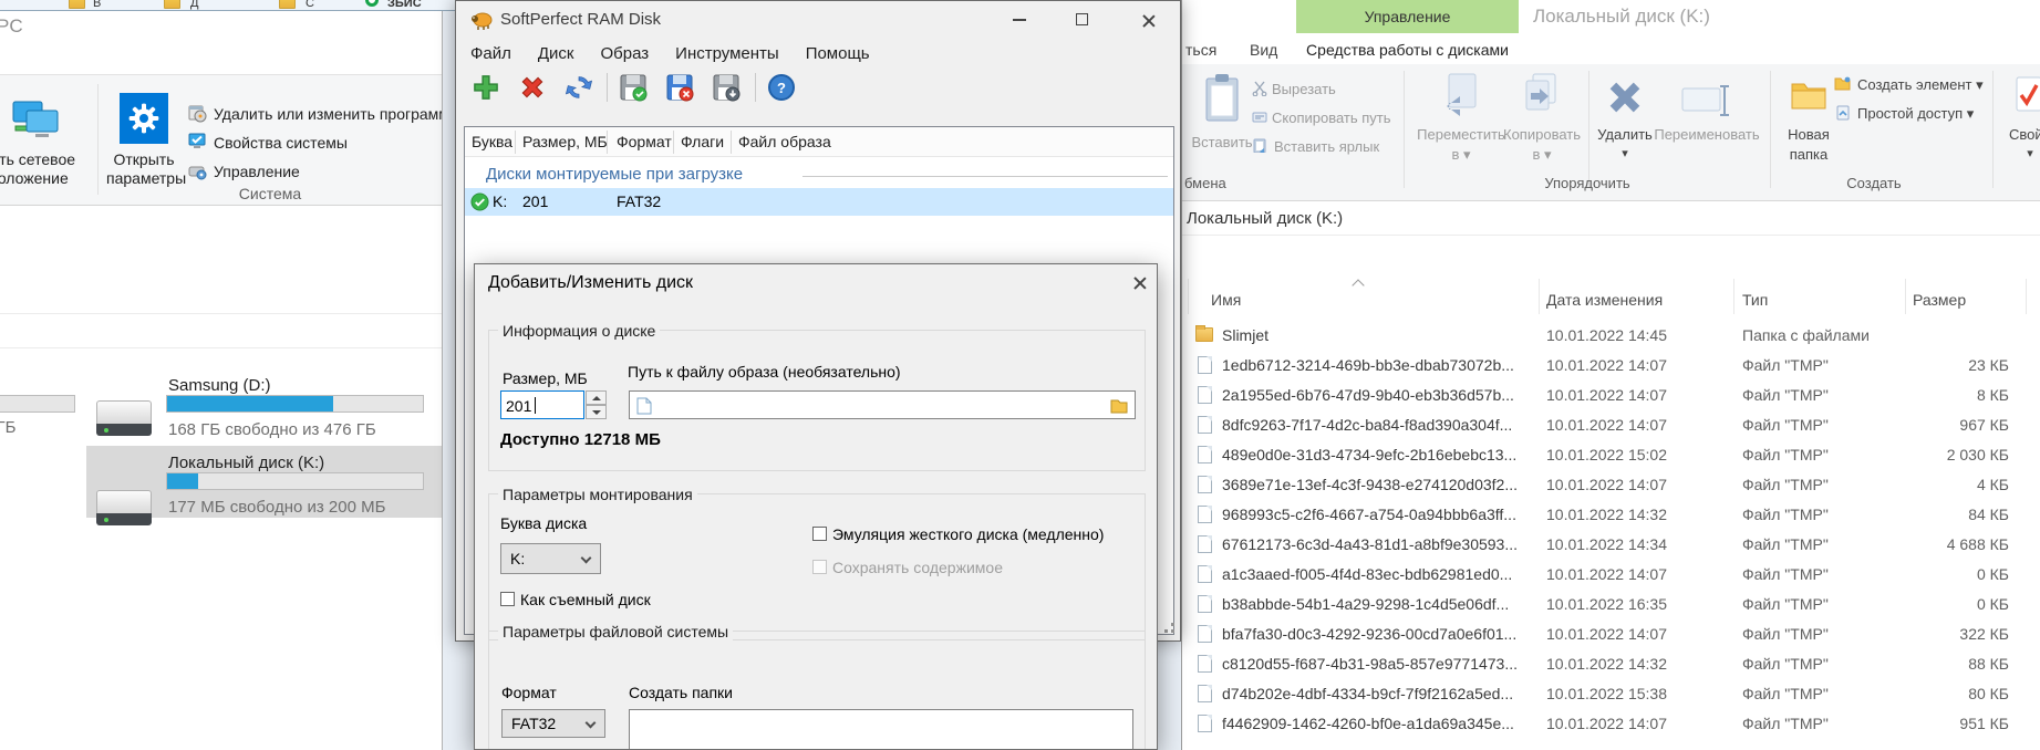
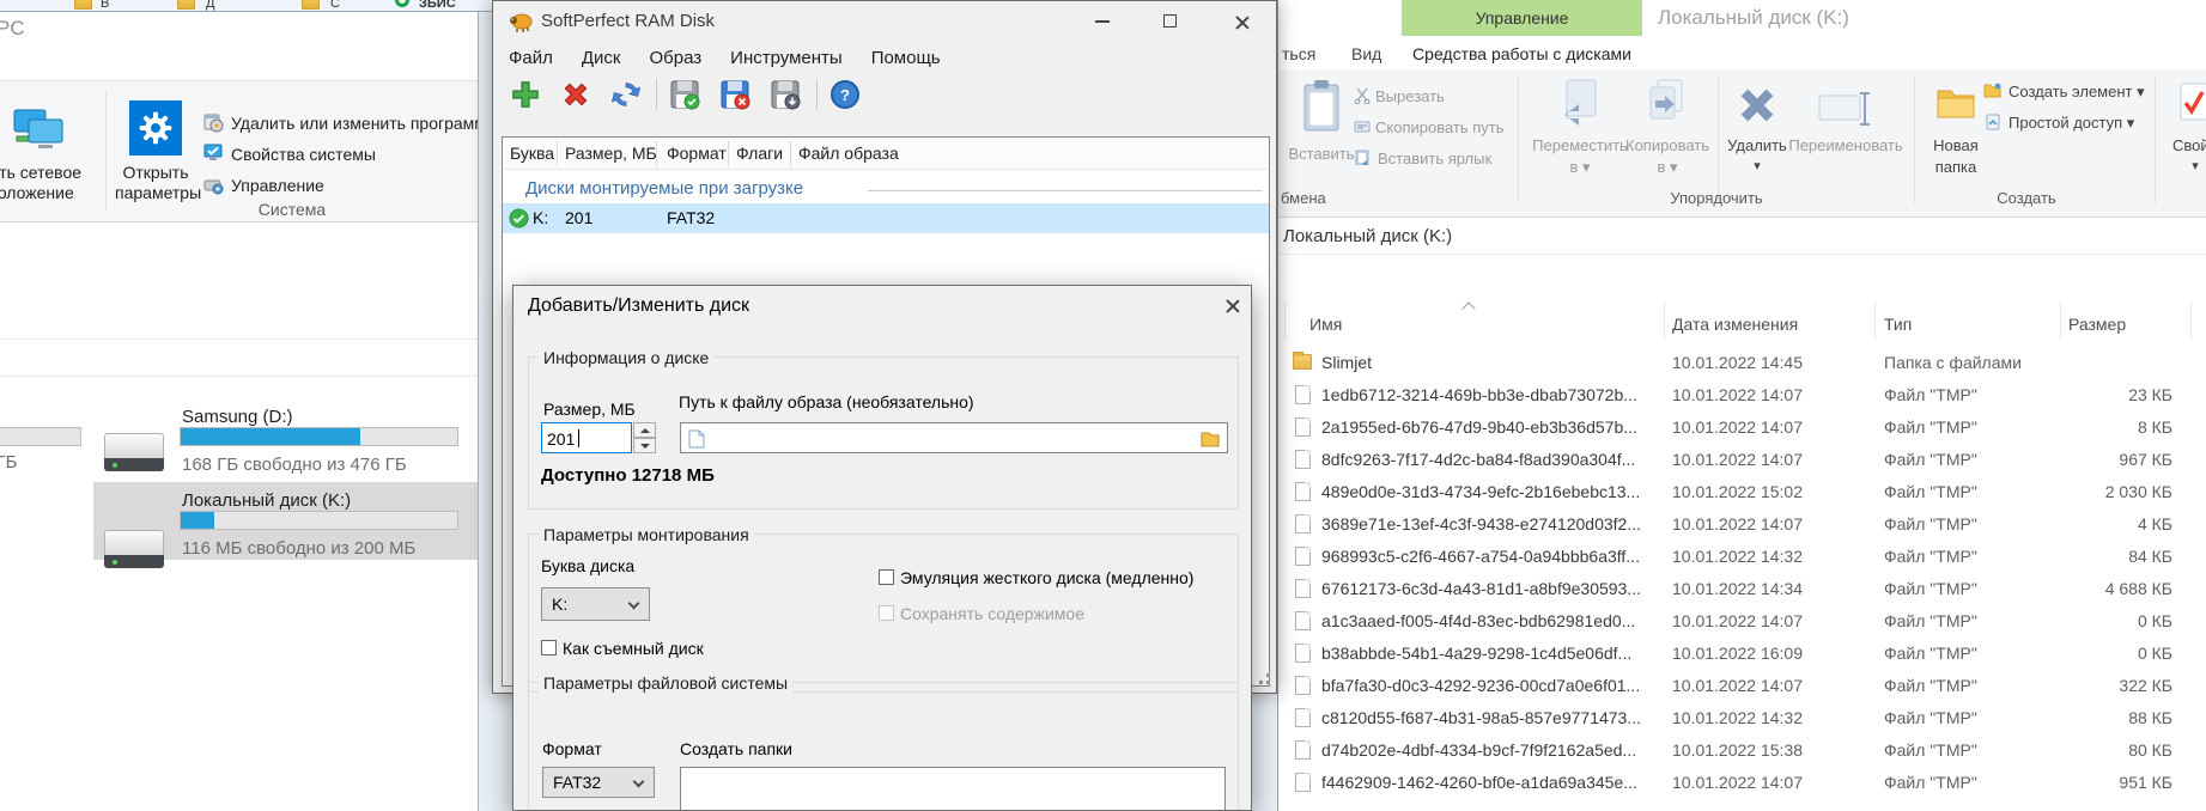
  В
  Д
  С
  ЗБИС
  PC
  ть сетевое
  оложение
  Открыть
  параметры
  Удалить или изменить програм
  Свойства системы
  Управление
  Система
  Samsung (D:)
  168 ГБ свободно из 476 ГБ
  Локальный диск (K:)
- 177 МБ свободно из 200 МБ
+ 116 МБ свободно из 200 МБ
  Управление
  Локальный диск (K:)
  ться
  Вид
  Средства работы с дисками
  Вставить
  Вырезать
  Скопировать путь
  Вставить ярлык
  Переместить
  в ▾
  Копировать
  в ▾
  Удалить
  ▾
  Переименовать
  Новая
  папка
  Создать элемент ▾
  Простой доступ ▾
  Свой
  ▾
  бмена
  Упорядочить
  Создать
  Локальный диск (K:)
  Имя
  Дата изменения
  Тип
  Размер
  Slimjet
  10.01.2022 14:45
  Папка с файлами
  1edb6712-3214-469b-bb3e-dbab73072b...
  10.01.2022 14:07
  Файл "TMP"
  23 КБ
  2a1955ed-6b76-47d9-9b40-eb3b36d57b...
  10.01.2022 14:07
  Файл "TMP"
  8 КБ
  8dfc9263-7f17-4d2c-ba84-f8ad390a304f...
  10.01.2022 14:07
  Файл "TMP"
  967 КБ
  489e0d0e-31d3-4734-9efc-2b16ebebc13...
  10.01.2022 15:02
  Файл "TMP"
  2 030 КБ
  3689e71e-13ef-4c3f-9438-e274120d03f2...
  10.01.2022 14:07
  Файл "TMP"
  4 КБ
  968993c5-c2f6-4667-a754-0a94bbb6a3ff...
  10.01.2022 14:32
  Файл "TMP"
  84 КБ
  67612173-6c3d-4a43-81d1-a8bf9e30593...
  10.01.2022 14:34
  Файл "TMP"
  4 688 КБ
  a1c3aaed-f005-4f4d-83ec-bdb62981ed0...
  10.01.2022 14:07
  Файл "TMP"
  0 КБ
  b38abbde-54b1-4a29-9298-1c4d5e06df...
- 10.01.2022 16:35
+ 10.01.2022 16:09
  Файл "TMP"
  0 КБ
  bfa7fa30-d0c3-4292-9236-00cd7a0e6f01...
  10.01.2022 14:07
  Файл "TMP"
  322 КБ
  c8120d55-f687-4b31-98a5-857e9771473...
  10.01.2022 14:32
  Файл "TMP"
  88 КБ
  d74b202e-4dbf-4334-b9cf-7f9f2162a5ed...
  10.01.2022 15:38
  Файл "TMP"
  80 КБ
  f4462909-1462-4260-bf0e-a1da69a345e...
  10.01.2022 14:07
  Файл "TMP"
  951 КБ
  SoftPerfect RAM Disk
  Файл Диск Образ Инструменты Помощь
  ?
  Буква
  Размер, МБ
  Формат
  Флаги
  Файл образа
  Диски монтируемые при загрузке
  K:
  201
  FAT32
  Добавить/Изменить диск
  Информация о диске
  Размер, МБ
  201
  Путь к файлу образа (необязательно)
  Доступно 12718 МБ
  Параметры монтирования
  Буква диска
  K:
  Эмуляция жесткого диска (медленно)
  Сохранять содержимое
  Как съемный диск
  Параметры файловой системы
  Формат
  FAT32
  Создать папки
